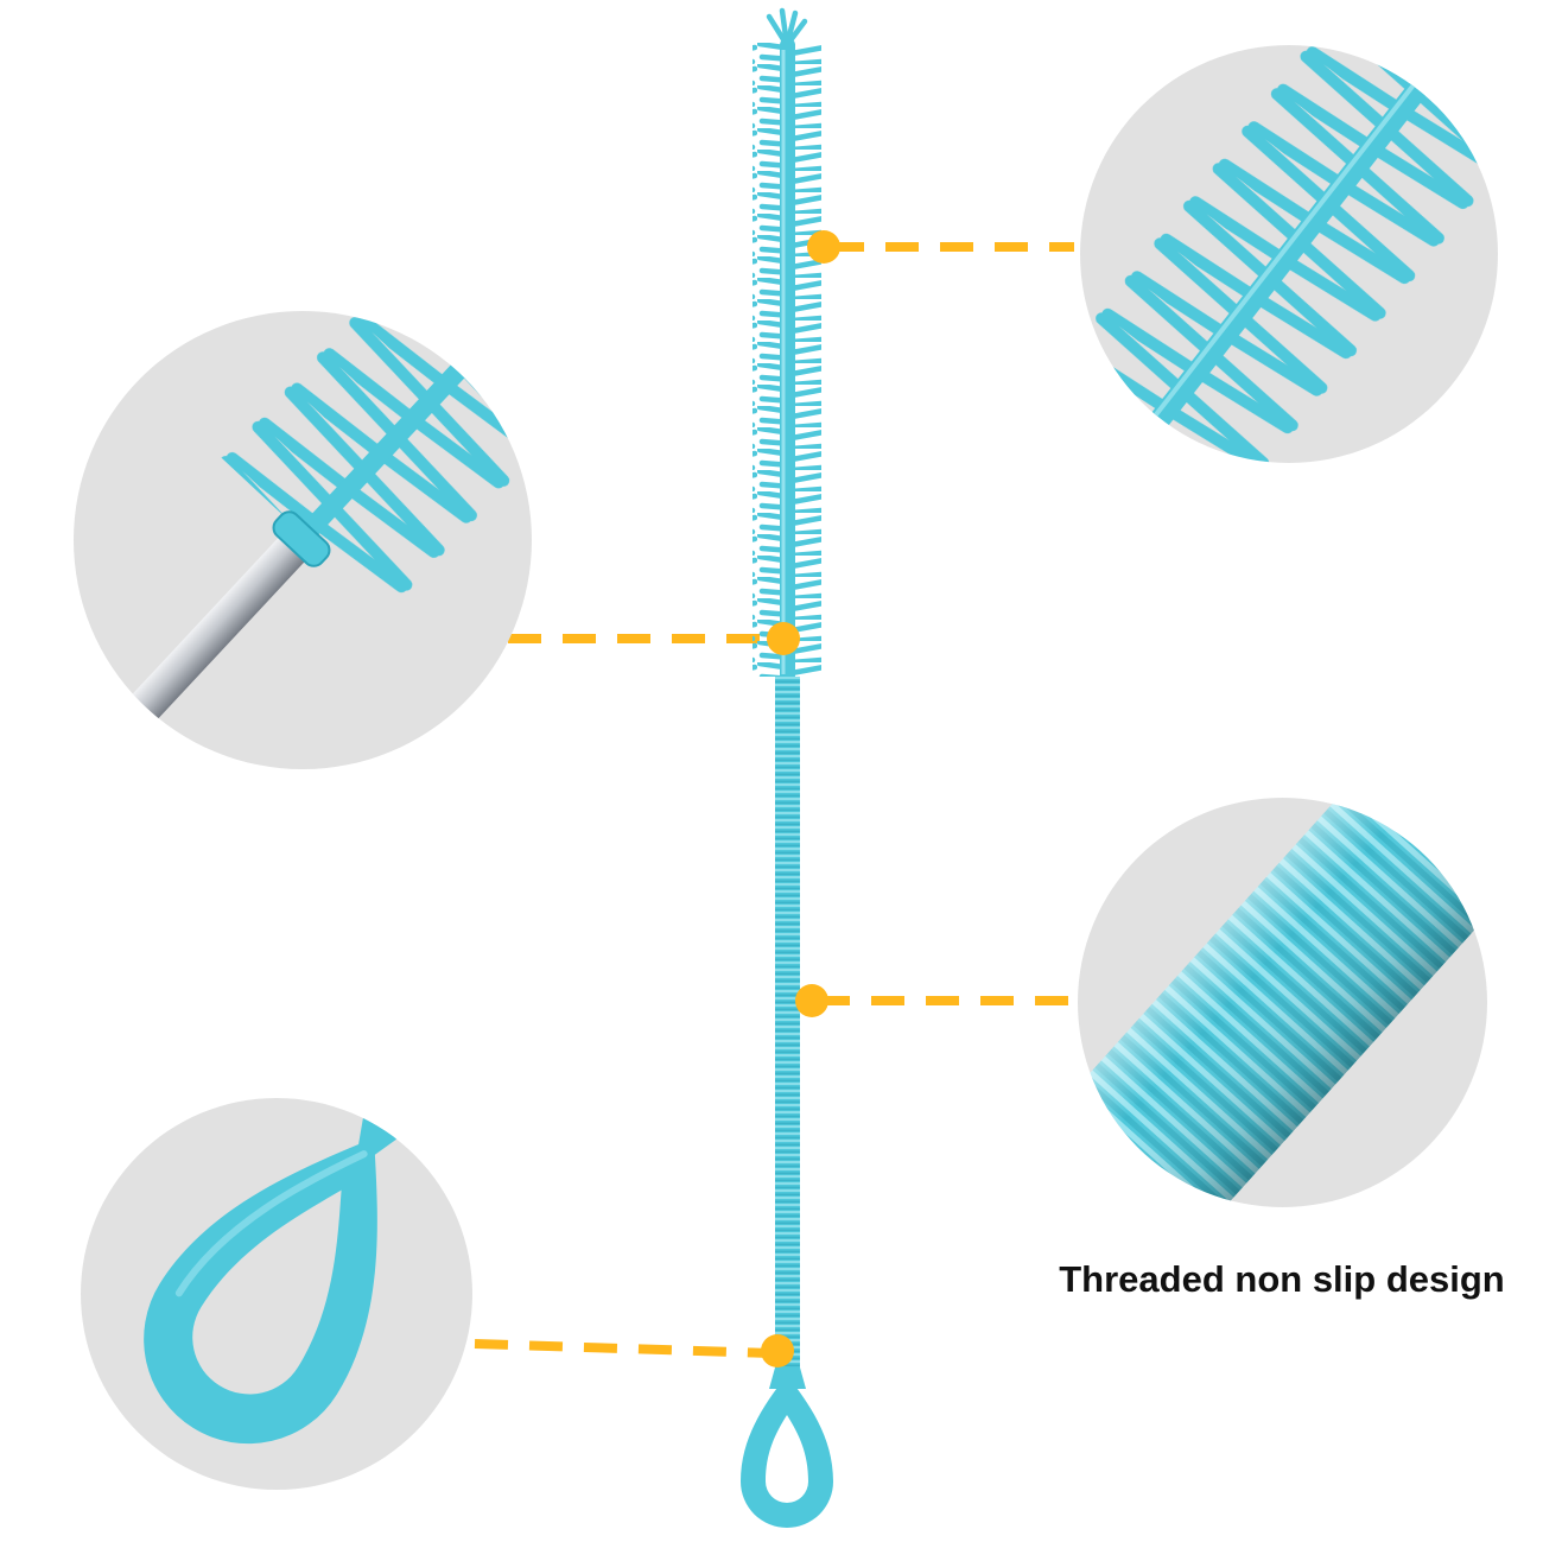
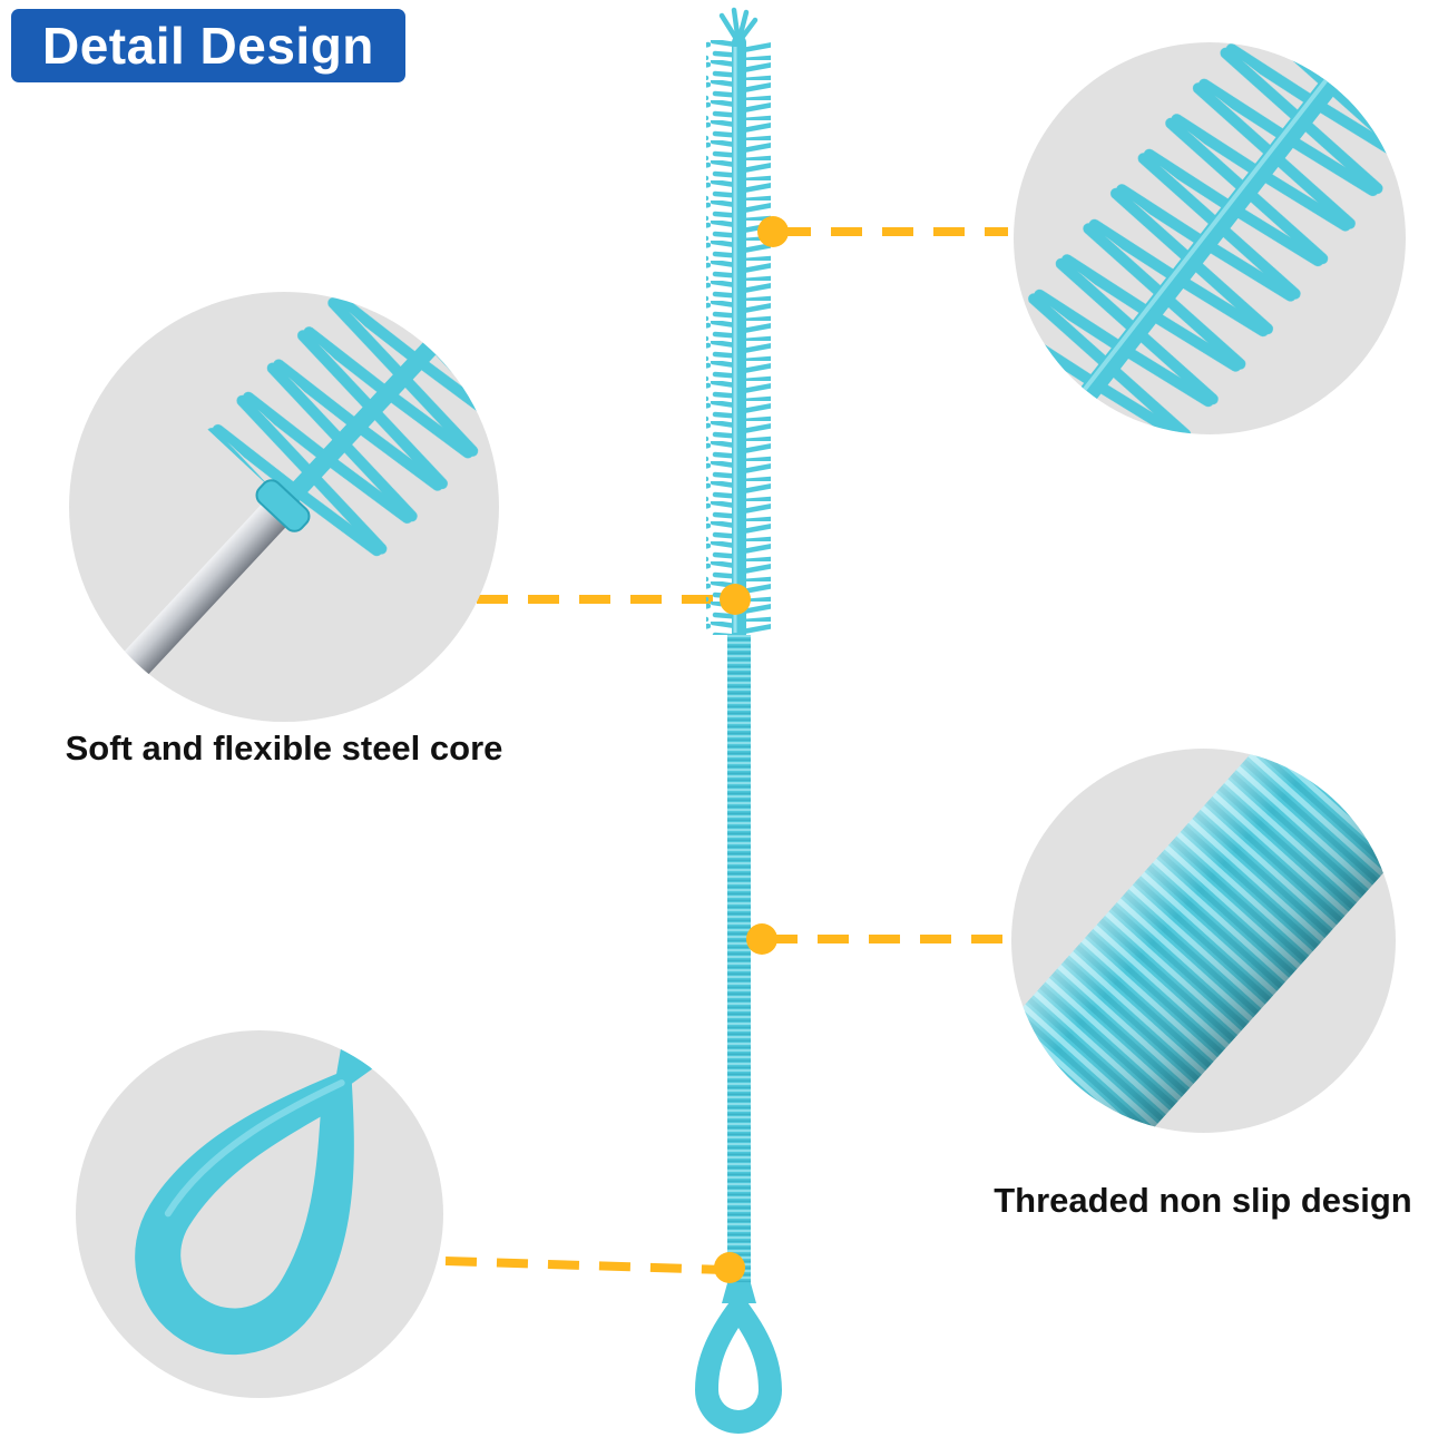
+ Detail Design
+ Soft and flexible steel core
  Threaded non slip design
